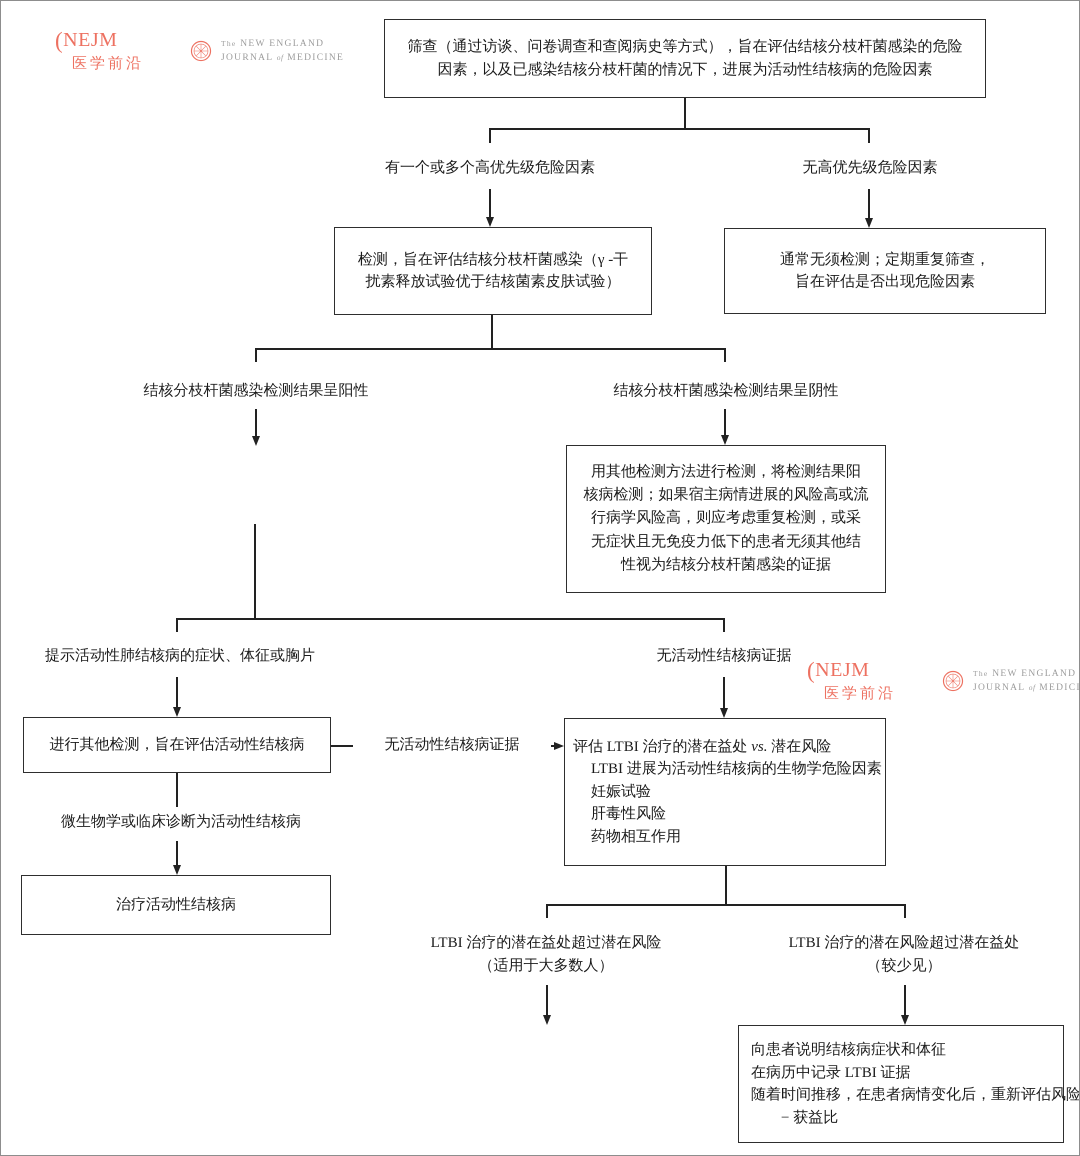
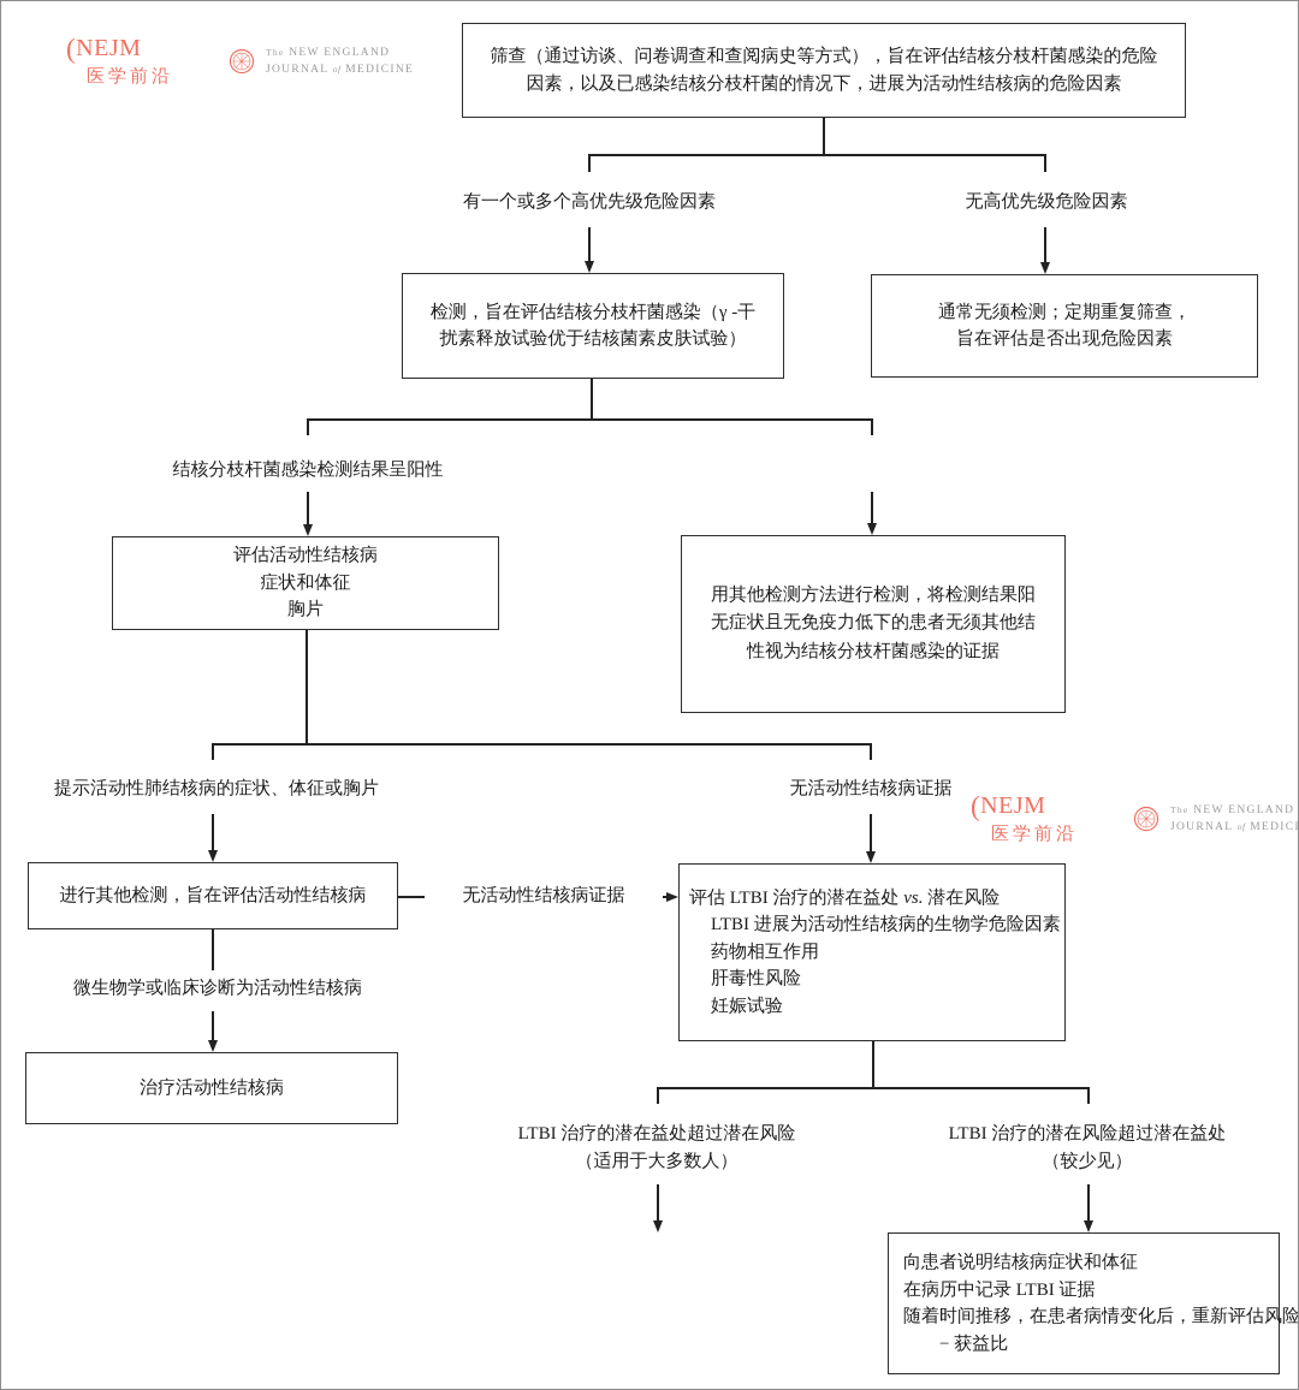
  (NEJM
  医学前沿
  The NEW ENGLAND
  JOURNAL of MEDICINE
  (NEJM
  医学前沿
  The NEW ENGLAND
  JOURNAL of MEDICI
  筛查（通过访谈、问卷调查和查阅病史等方式），旨在评估结核分枝杆菌感染的危险
  因素，以及已感染结核分枝杆菌的情况下，进展为活动性结核病的危险因素
  检测，旨在评估结核分枝杆菌感染（γ -干
  扰素释放试验优于结核菌素皮肤试验）
  通常无须检测；定期重复筛查，
  旨在评估是否出现危险因素
+ 评估活动性结核病
+ 症状和体征
+ 胸片
  用其他检测方法进行检测，将检测结果阳
- 核病检测；如果宿主病情进展的风险高或流
- 行病学风险高，则应考虑重复检测，或采
  无症状且无免疫力低下的患者无须其他结
  性视为结核分枝杆菌感染的证据
  进行其他检测，旨在评估活动性结核病
  评估 LTBI 治疗的潜在益处 vs. 潜在风险
  LTBI 进展为活动性结核病的生物学危险因素
- 妊娠试验
+ 药物相互作用
  肝毒性风险
- 药物相互作用
+ 妊娠试验
  治疗活动性结核病
  向患者说明结核病症状和体征
  在病历中记录 LTBI 证据
  随着时间推移，在患者病情变化后，重新评估风险 − 获益比
  有一个或多个高优先级危险因素
  无高优先级危险因素
  结核分枝杆菌感染检测结果呈阳性
- 结核分枝杆菌感染检测结果呈阴性
  提示活动性肺结核病的症状、体征或胸片
  无活动性结核病证据
  微生物学或临床诊断为活动性结核病
  LTBI 治疗的潜在益处超过潜在风险
  （适用于大多数人）
  LTBI 治疗的潜在风险超过潜在益处
  （较少见）
  无活动性结核病证据
